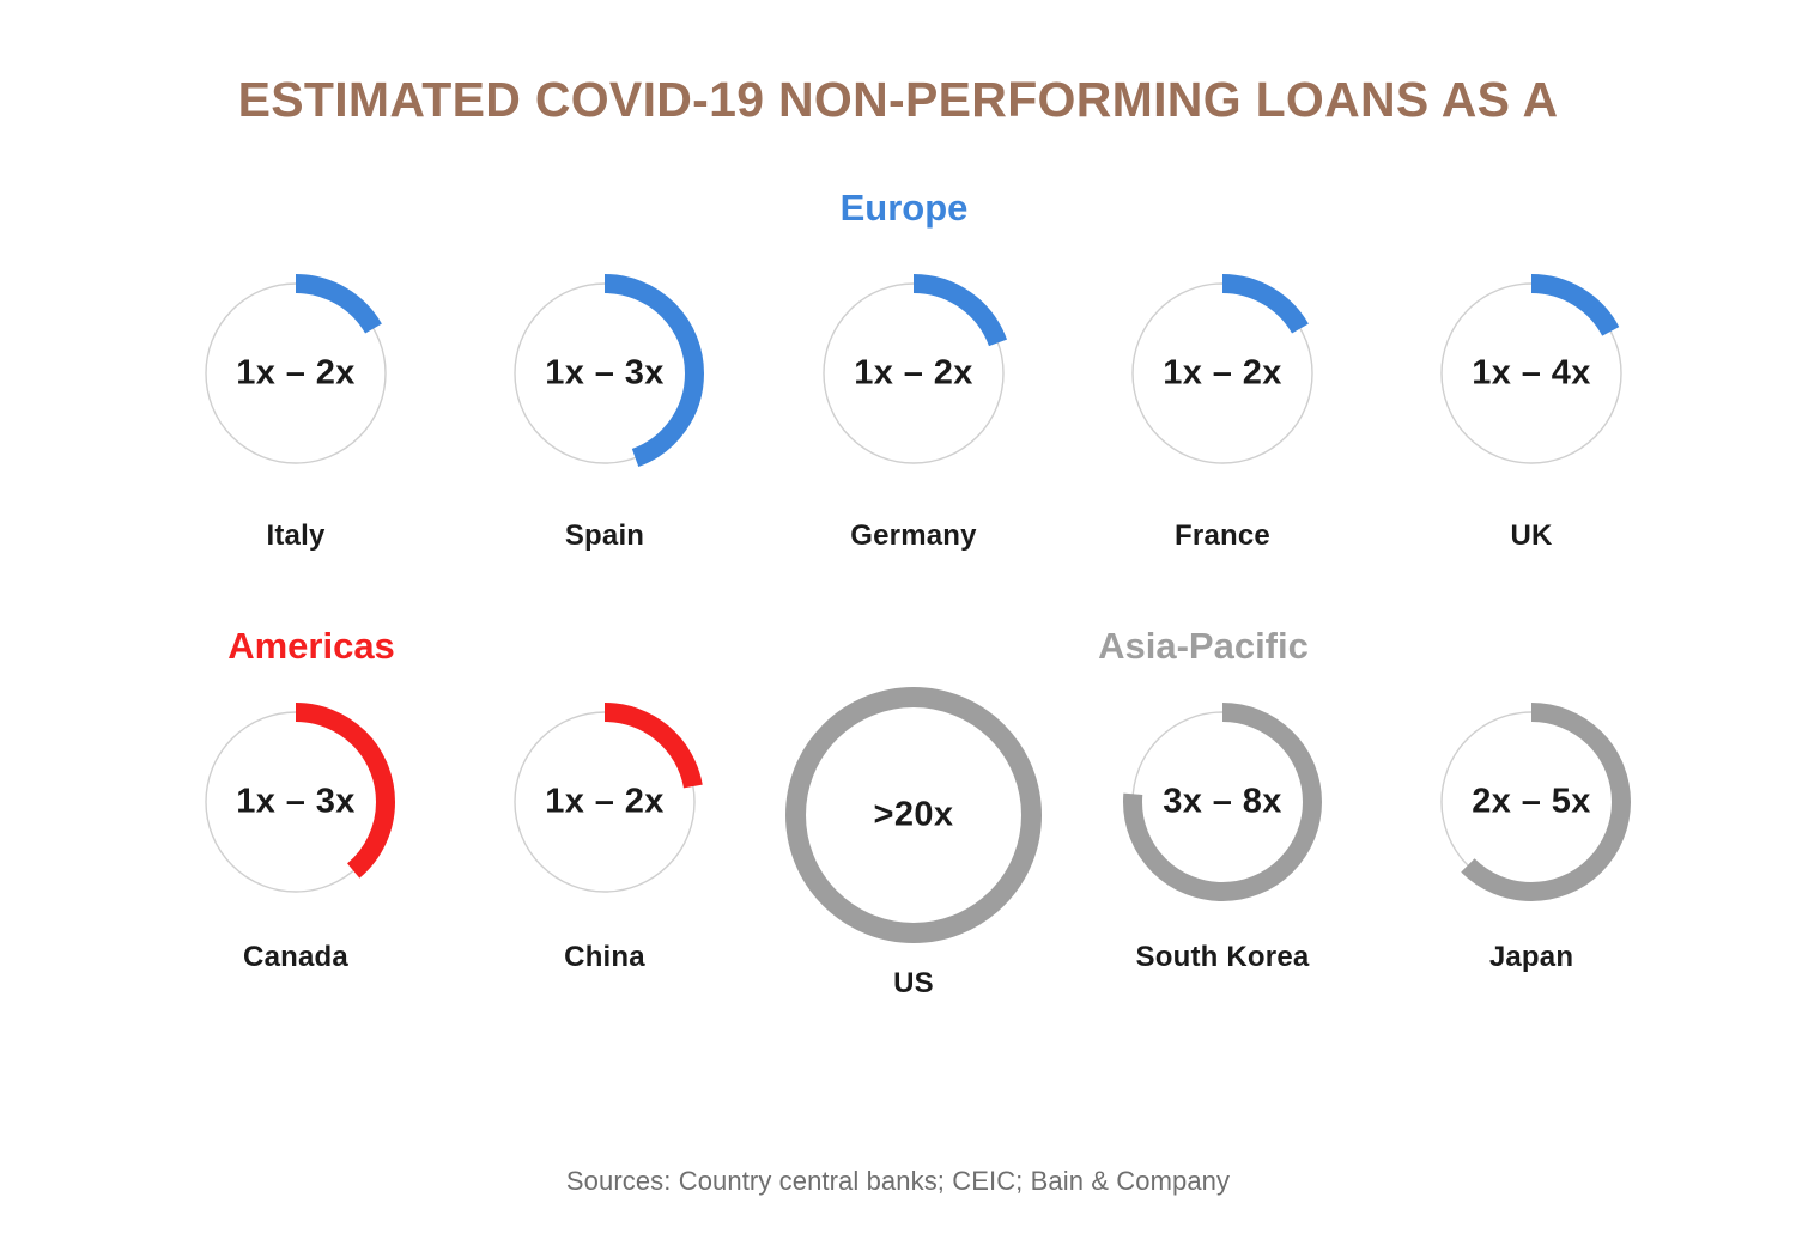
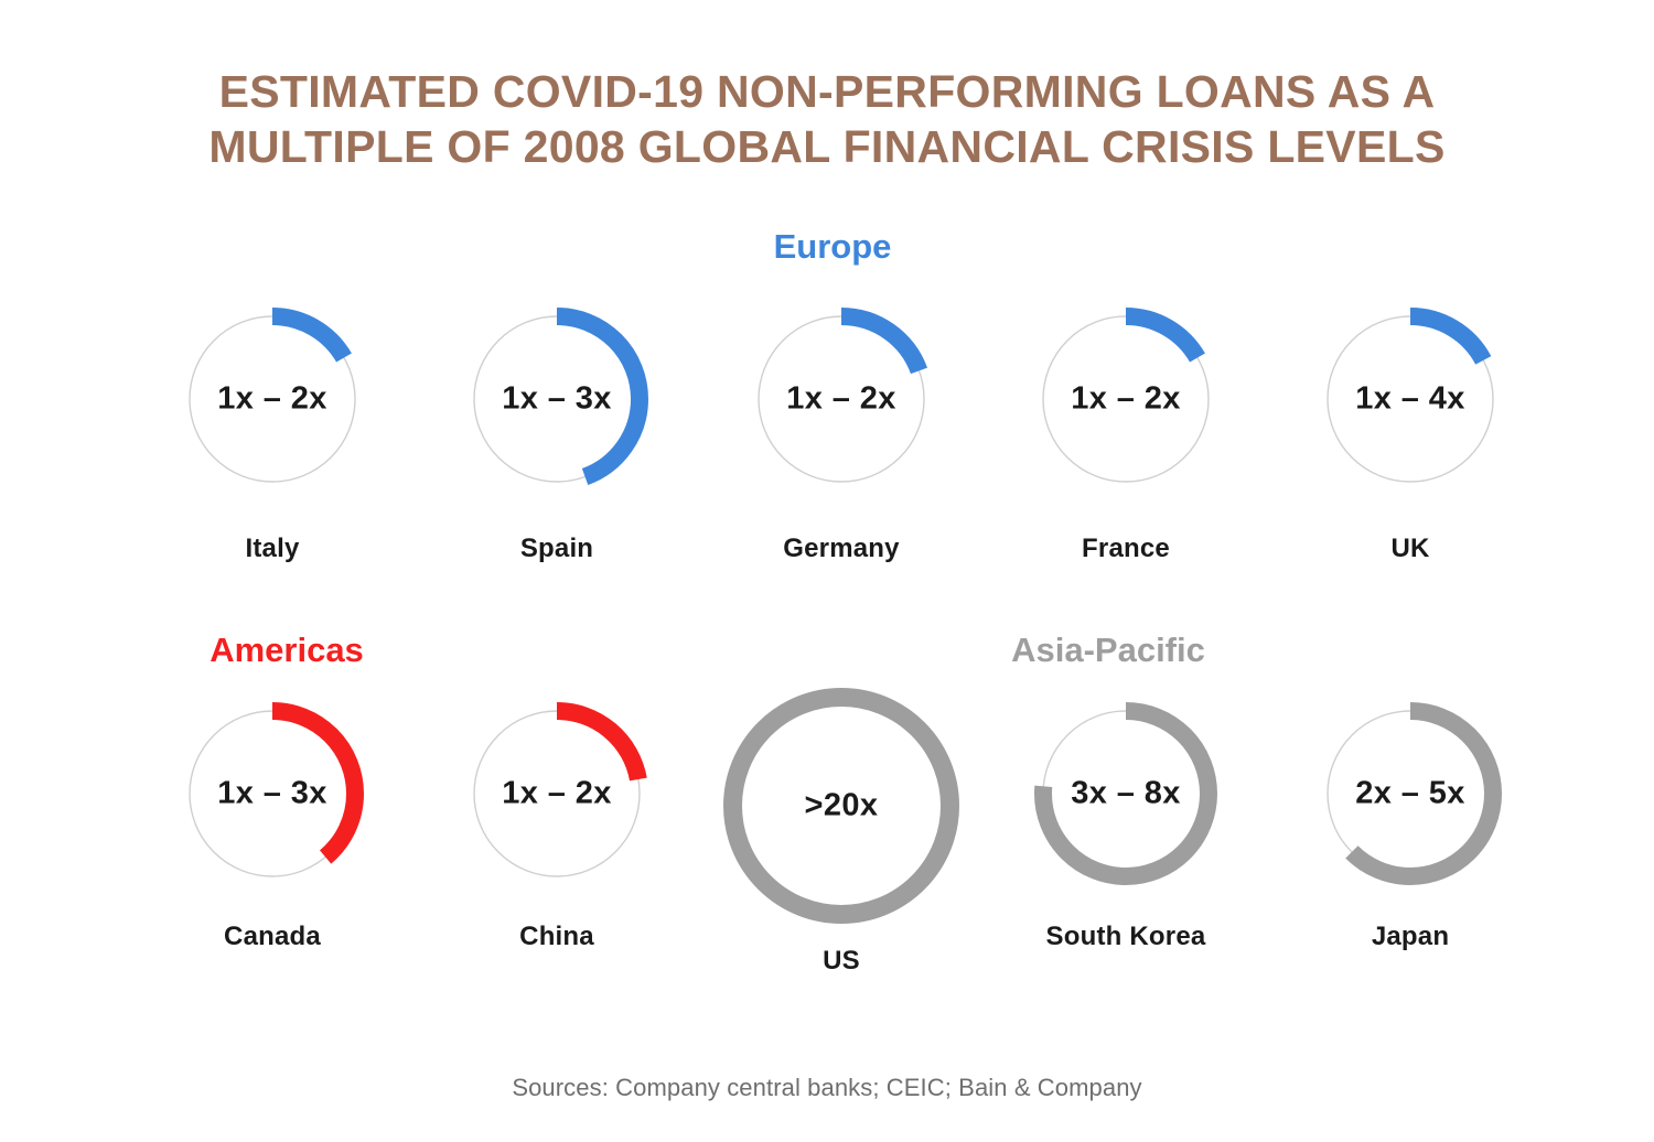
  ESTIMATED COVID-19 NON-PERFORMING LOANS AS A
+ MULTIPLE OF 2008 GLOBAL FINANCIAL CRISIS LEVELS
  Europe
  1x – 2x
  Italy
  1x – 3x
  Spain
  1x – 2x
  Germany
  1x – 2x
  France
  1x – 4x
  UK
  Americas
  Asia-Pacific
  1x – 3x
  Canada
  1x – 2x
  China
  >20x
  US
  3x – 8x
  South Korea
  2x – 5x
  Japan
- Sources: Country central banks; CEIC; Bain & Company
+ Sources: Company central banks; CEIC; Bain & Company
